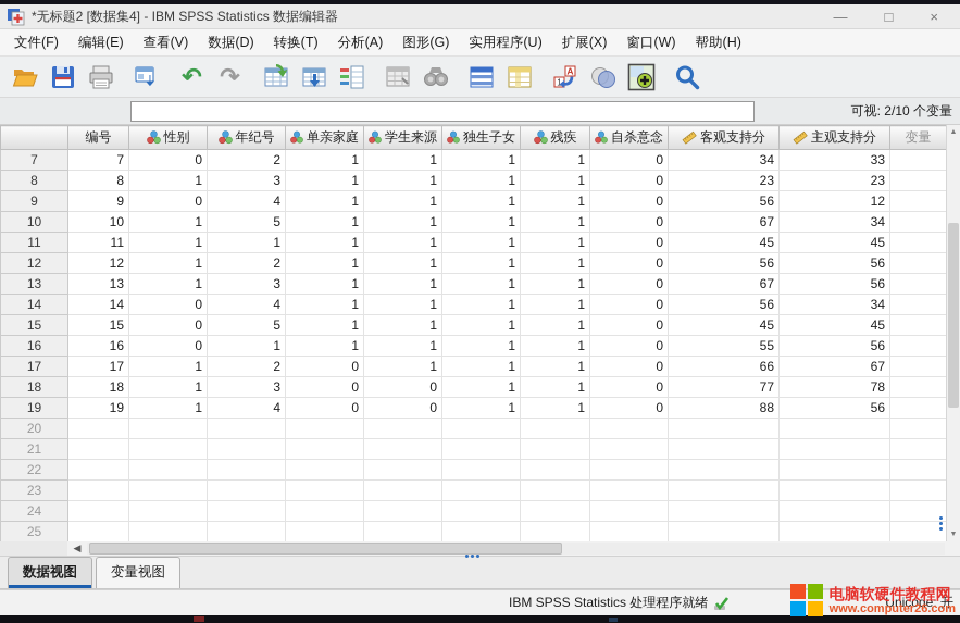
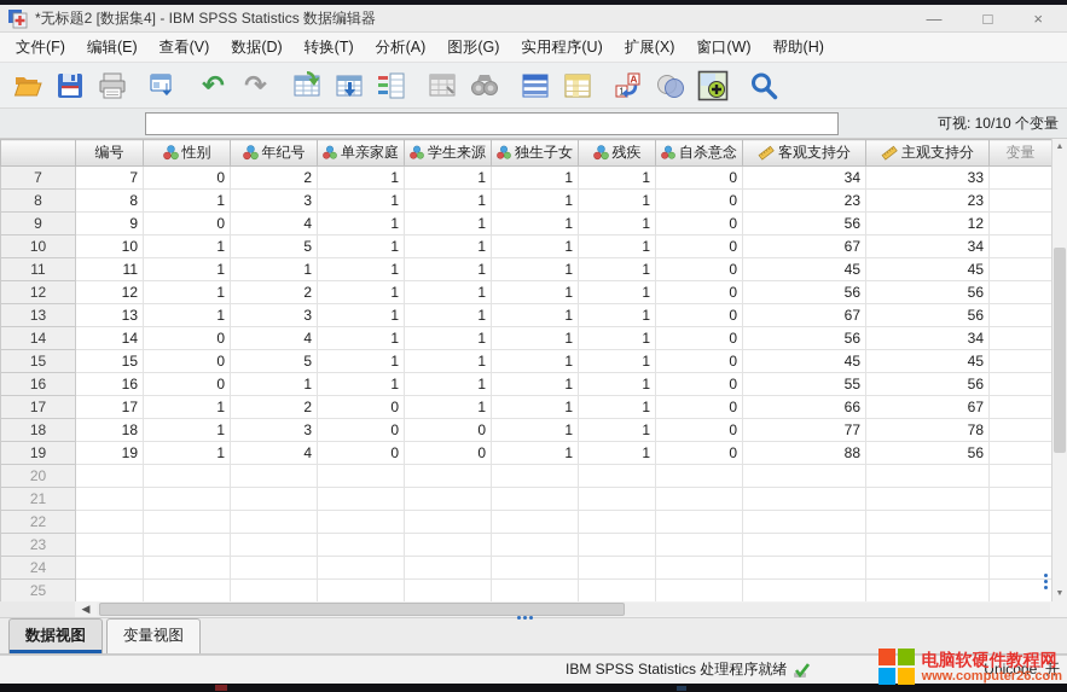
  *无标题2 [数据集4] - IBM SPSS Statistics 数据编辑器
  —
  □
  ×
  文件(F)
  编辑(E)
  查看(V)
  数据(D)
  转换(T)
  分析(A)
  图形(G)
  实用程序(U)
  扩展(X)
  窗口(W)
  帮助(H)
  ↶
  ↷
  1
  A
- 可视: 2/10 个变量
+ 可视: 10/10 个变量
  	编号	性别	年纪号	单亲家庭	学生来源	独生子女	残疾	自杀意念	客观支持分	主观支持分	变量
  7	7	0	2	1	1	1	1	0	34	33
  8	8	1	3	1	1	1	1	0	23	23
  9	9	0	4	1	1	1	1	0	56	12
  10	10	1	5	1	1	1	1	0	67	34
  11	11	1	1	1	1	1	1	0	45	45
  12	12	1	2	1	1	1	1	0	56	56
  13	13	1	3	1	1	1	1	0	67	56
  14	14	0	4	1	1	1	1	0	56	34
  15	15	0	5	1	1	1	1	0	45	45
  16	16	0	1	1	1	1	1	0	55	56
  17	17	1	2	0	1	1	1	0	66	67
  18	18	1	3	0	0	1	1	0	77	78
  19	19	1	4	0	0	1	1	0	88	56
  20
  21
  22
  23
  24
  25
  ◀
  数据视图
  变量视图
  IBM SPSS Statistics 处理程序就绪
  Unicode: 开
  电脑软硬件教程网
  www.computer26.com
